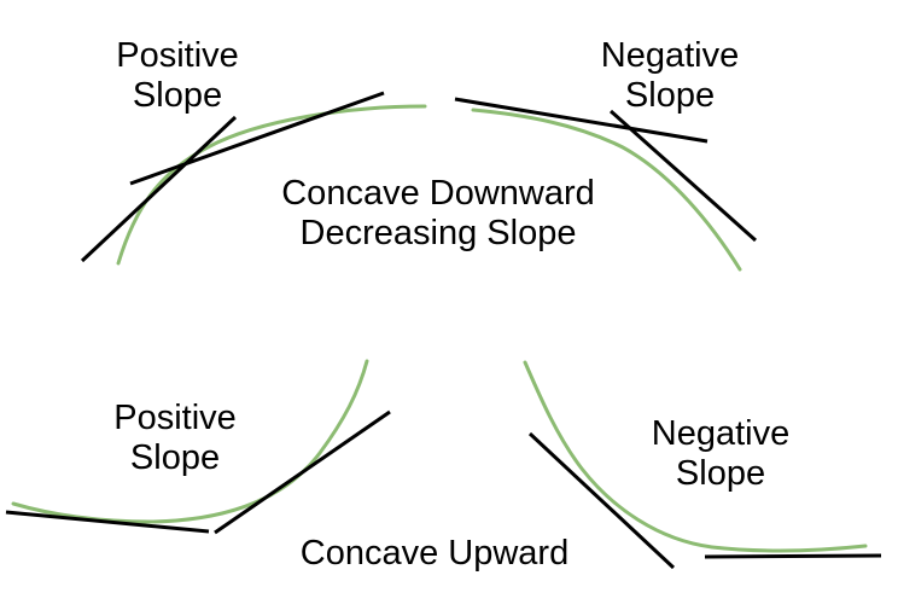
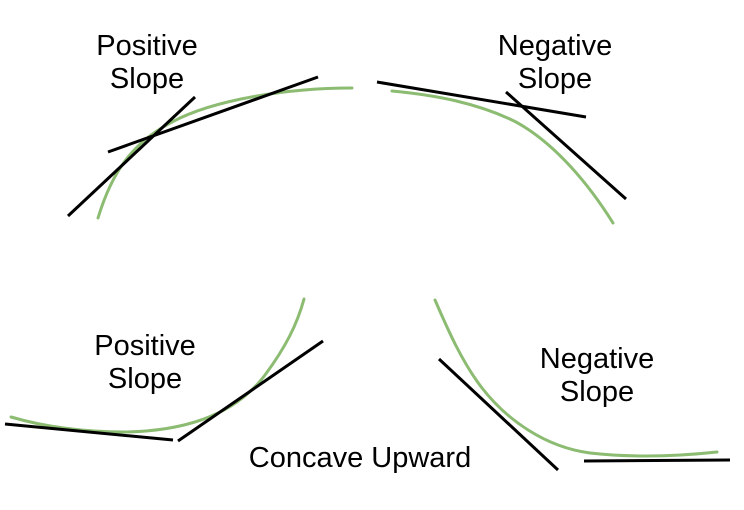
  Positive
  Slope
  Negative
  Slope
- Concave Downward
- Decreasing Slope
  Positive
  Slope
  Negative
  Slope
  Concave Upward
